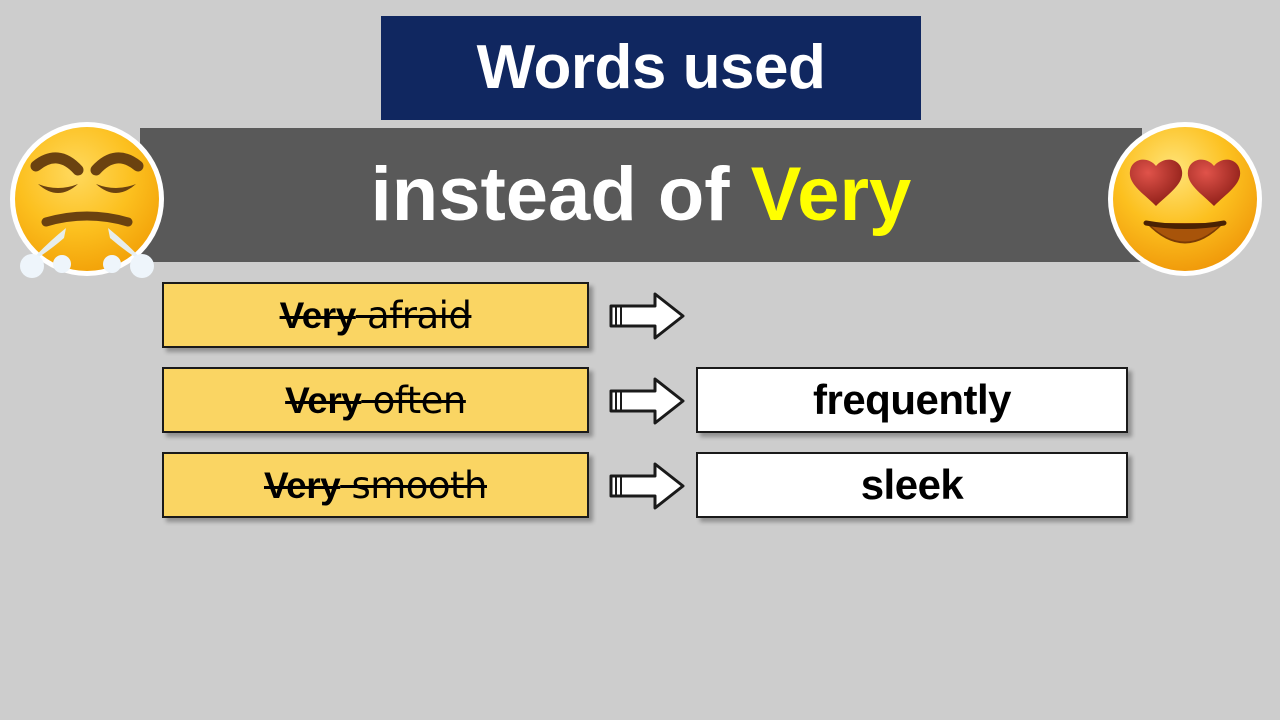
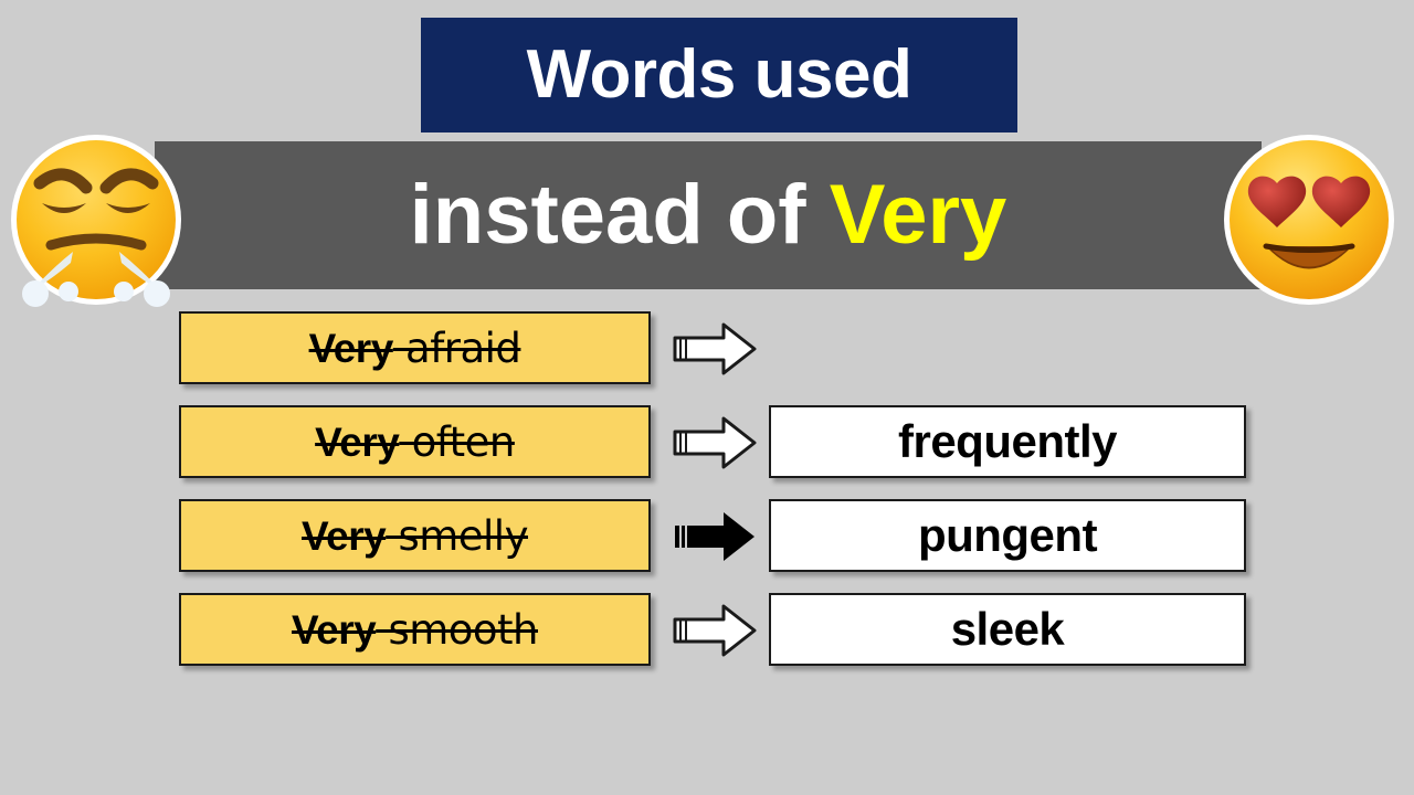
  Words used
  instead of Very
  Very afraid
  Very often
  frequently
+ Very smelly
+ pungent
  Very smooth
  sleek
